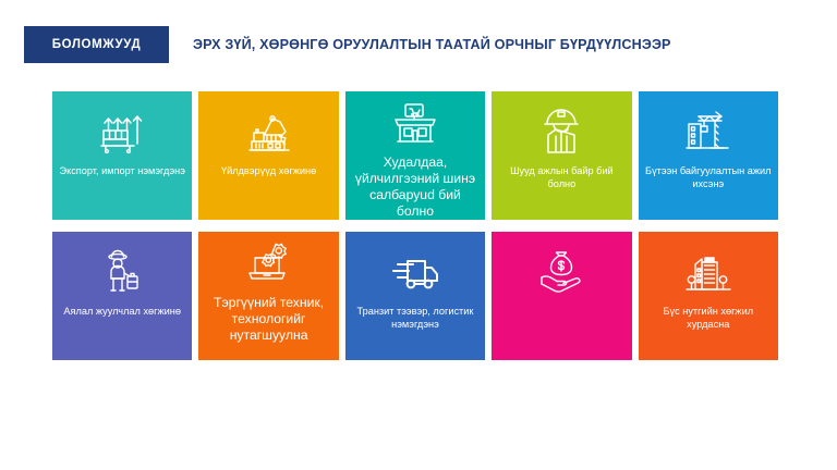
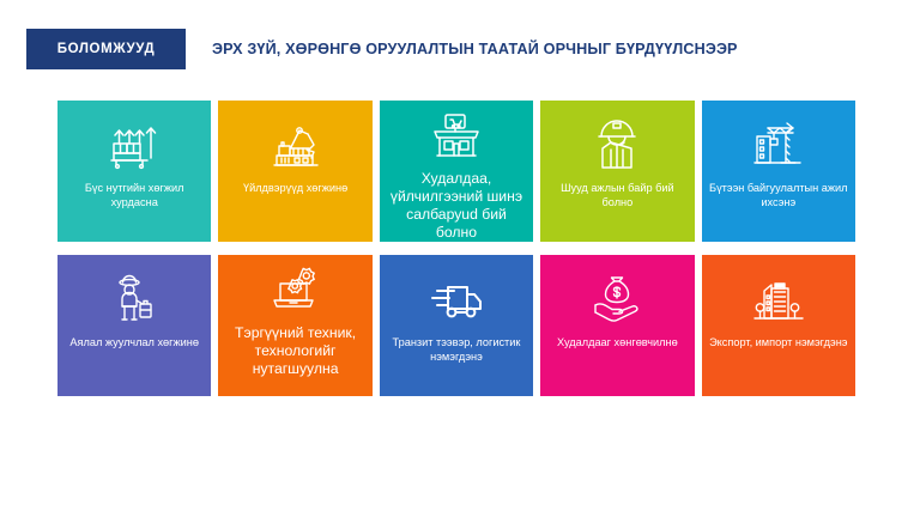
  БОЛОМЖУУД
  ЭРХ ЗҮЙ, ХӨРӨНГӨ ОРУУЛАЛТЫН ТААТАЙ ОРЧНЫГ БҮРДҮҮЛСНЭЭР
- Экспорт, импорт нэмэгдэнэ
+ Бүс нутгийн хөгжил хурдасна
  Үйлдвэрүүд хөгжинө
  Худалдаа, үйлчилгээний шинэ салбаруud бий болно
  Шууд ажлын байр бий болно
  Бүтээн байгуулалтын ажил ихсэнэ
  Аялал жуулчлал хөгжинө
  Тэргүүний техник, технологийг нутагшуулна
  Транзит тээвэр, логистик нэмэгдэнэ
+ Худалдааг хөнгөвчилнө
- Бүс нутгийн хөгжил хурдасна
+ Экспорт, импорт нэмэгдэнэ
